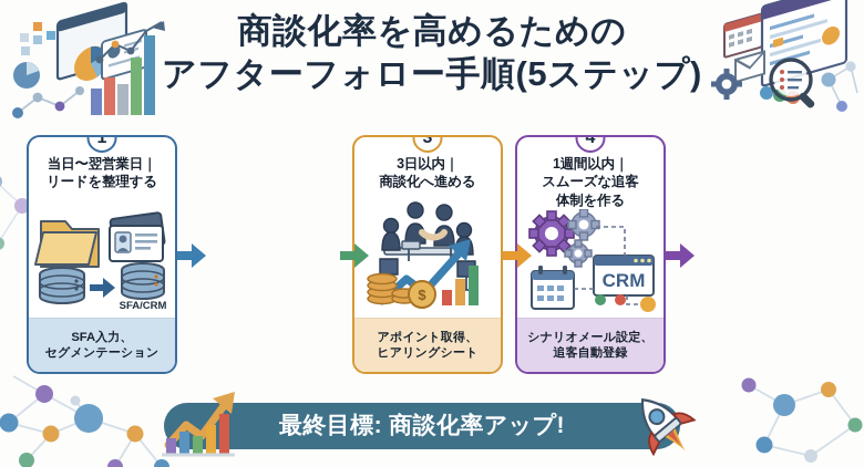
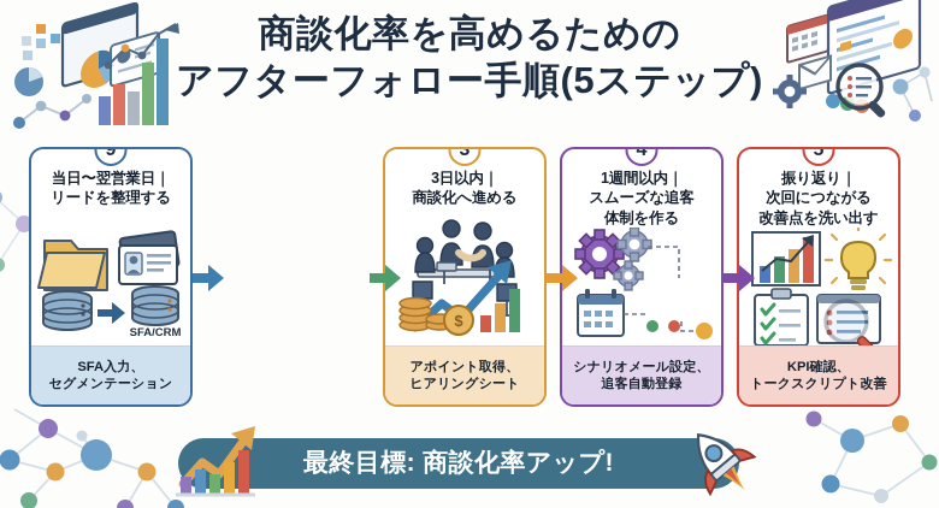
  商談化率を高めるための
  アフターフォロー手順(5ステップ)
- 1
+ 9
  当日〜翌営業日｜
  リードを整理する
  SFA/CRM
  SFA入力、
  セグメンテーション
  3
  3日以内｜
  商談化へ進める
  $
  アポイント取得、
  ヒアリングシート
  4
  1週間以内｜
  スムーズな追客
  体制を作る
- CRM
  シナリオメール設定、
  追客自動登録
+ 5
+ 振り返り｜
+ 次回につながる
+ 改善点を洗い出す
+ KPI確認、
+ トークスクリプト改善
  最終目標: 商談化率アップ!
